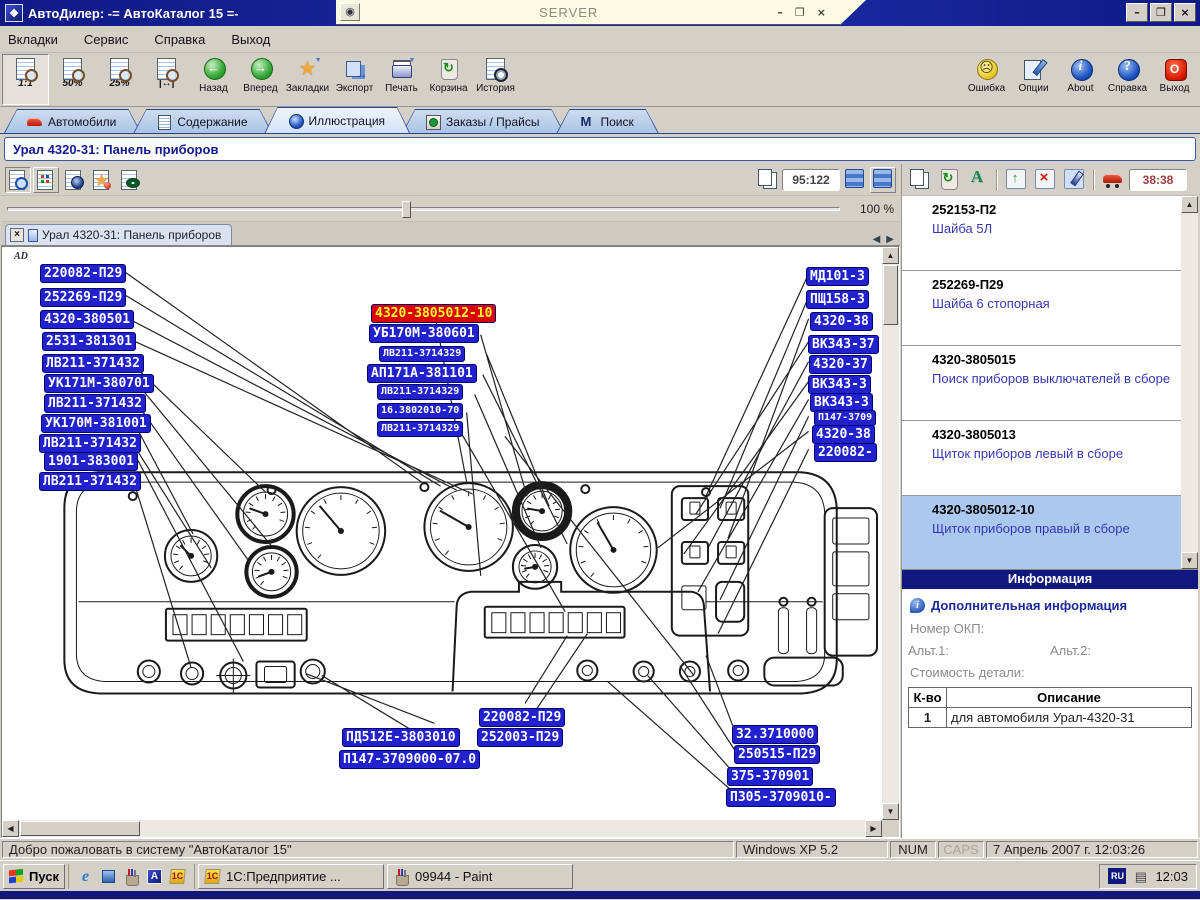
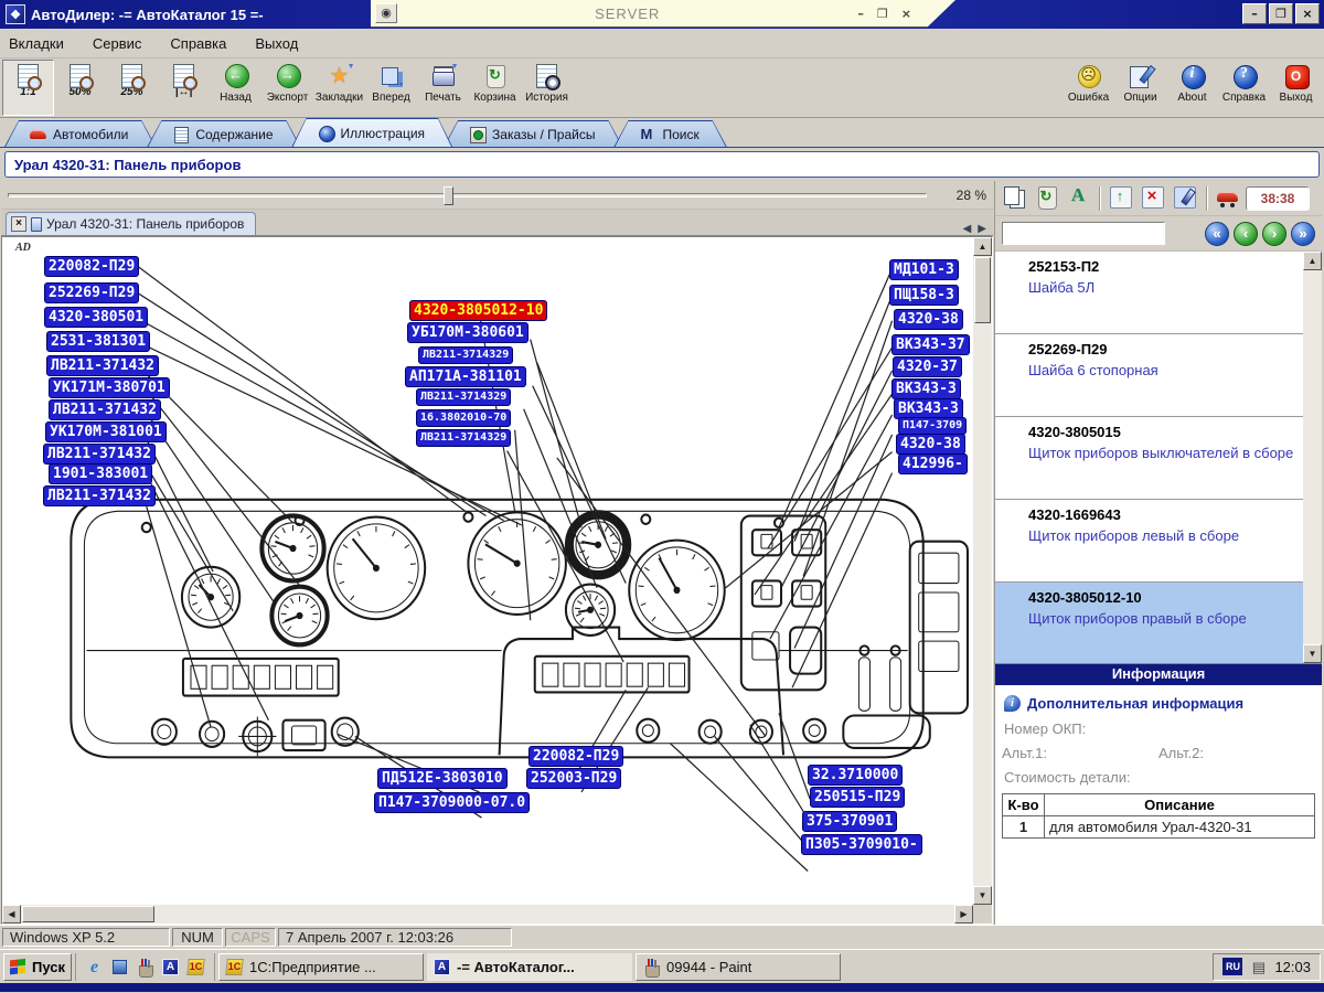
  ❖
  АвтоДилер: -= АвтоКаталог 15 =-
  ◉
  SERVER
  –
  ❐
  ×
  –
  ❐
  ×
  Вкладки
  Сервис
  Справка
  Выход
  1:1
  50%
  25%
  |↔|
  Назад
- Вперед
+ Экспорт
  Закладки
- Экспорт
+ Вперед
  Печать
  Корзина
  История
  Ошибка
  Опции
  About
  Справка
  Выход
  Автомобили
  Содержание
  Иллюстрация
  Заказы / Прайсы
  Поиск
  Урал 4320-31: Панель приборов
- 95:122
- 100 %
+ 28 %
  ×
  Урал 4320-31: Панель приборов
  ◀
  ▶
  AD
  220082-П29
  252269-П29
  4320-380501
  2531-381301
  ЛВ211-371432
  УК171М-380701
  ЛВ211-371432
  УК170М-381001
  ЛВ211-371432
  1901-383001
  ЛВ211-371432
  4320-3805012-10
  УБ170М-380601
  ЛВ211-3714329
  АП171А-381101
  ЛВ211-3714329
  16.3802010-70
  ЛВ211-3714329
  МД101-3
  ПЩ158-3
  4320-38
  ВК343-37
  4320-37
  ВК343-3
  ВК343-3
  П147-3709
  4320-38
- 220082-
+ 412996-
  220082-П29
  ПД512Е-3803010
  252003-П29
  П147-3709000-07.0
  32.3710000
  250515-П29
  375-370901
  П305-3709010-
  ▲
  ▼
  ◀
  ▶
  38:38
+ «
+ ‹
+ ›
+ »
  252153-П2
  Шайба 5Л
  252269-П29
  Шайба 6 стопорная
  4320-3805015
- Поиск приборов выключателей в сборе
+ Щиток приборов выключателей в сборе
- 4320-3805013
+ 4320-1669643
  Щиток приборов левый в сборе
  4320-3805012-10
  Щиток приборов правый в сборе
  ▲
  ▼
  Информация
  i
  Дополнительная информация
  Номер ОКП:
  Альт.1:
  Альт.2:
  Стоимость детали:
  К-во	Описание
  1	для автомобиля Урал-4320-31
- Добро пожаловать в систему "АвтоКаталог 15"
  Windows XP 5.2
  NUM
  CAPS
  7 Апрель 2007 г. 12:03:26
  Пуск
  1С:Предприятие ...
+ -= АвтоКаталог...
  09944 - Paint
  RU
  12:03
